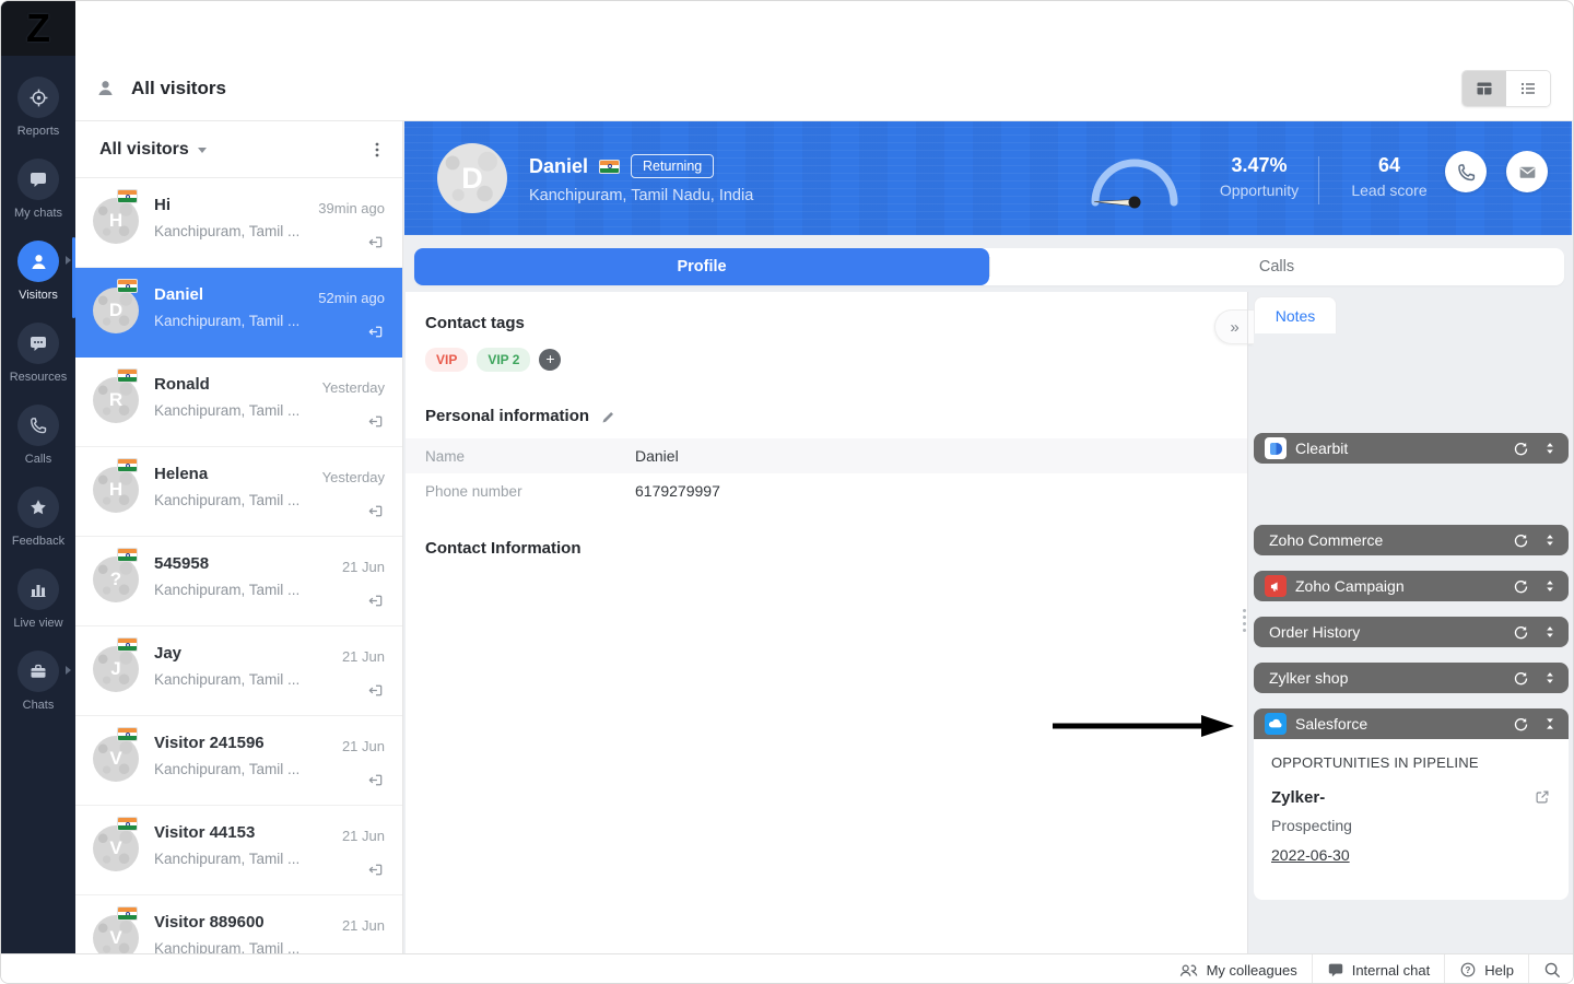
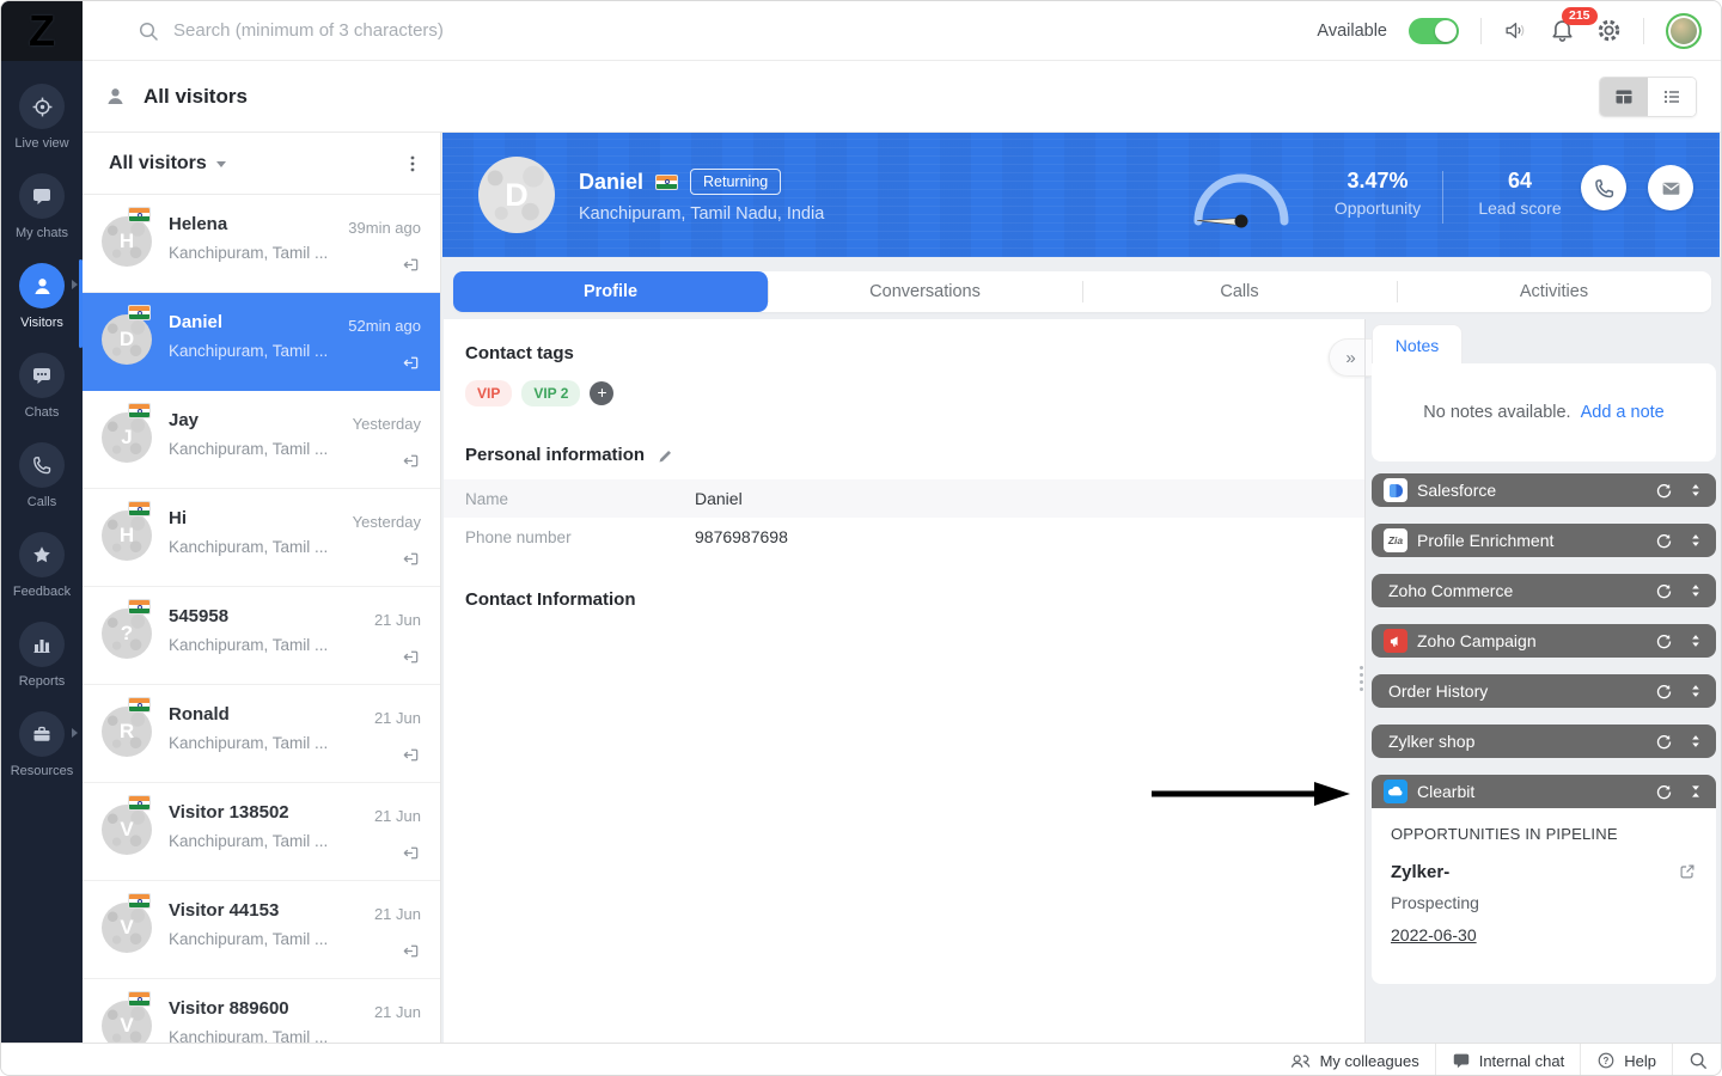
  Z
- Reports
+ Live view
  My chats
  Visitors
- Resources
+ Chats
  Calls
  Feedback
- Live view
+ Reports
- Chats
+ Resources
+ Search (minimum of 3 characters)
+ Available
+ 215
  All visitors
  All visitors
  H
- Hi
+ Helena
  39min ago
  Kanchipuram, Tamil ...
  D
  Daniel
  52min ago
  Kanchipuram, Tamil ...
- R
+ J
- Ronald
+ Jay
  Yesterday
  Kanchipuram, Tamil ...
  H
- Helena
+ Hi
  Yesterday
  Kanchipuram, Tamil ...
  ?
  545958
  21 Jun
  Kanchipuram, Tamil ...
- J
+ R
- Jay
+ Ronald
  21 Jun
  Kanchipuram, Tamil ...
  V
- Visitor 241596
+ Visitor 138502
  21 Jun
  Kanchipuram, Tamil ...
  V
  Visitor 44153
  21 Jun
  Kanchipuram, Tamil ...
  V
  Visitor 889600
  21 Jun
  Kanchipuram, Tamil ...
  D
  Daniel
  Returning
  Kanchipuram, Tamil Nadu, India
  3.47%
  Opportunity
  64
  Lead score
  Profile
+ Conversations
  Calls
+ Activities
  Contact tags
  VIP
  VIP 2
  +
  Personal information
  Name
  Daniel
  Phone number
- 6179279997
+ 9876987698
  Contact Information
  »
  Notes
+ No notes available.
+ Add a note
- Clearbit
+ Salesforce
+ Zia
+ Profile Enrichment
  Zoho Commerce
  Zoho Campaign
  Order History
  Zylker shop
- Salesforce
+ Clearbit
  OPPORTUNITIES IN PIPELINE
  Zylker-
  Prospecting
  2022-06-30
  My colleagues
  Internal chat
  Help
